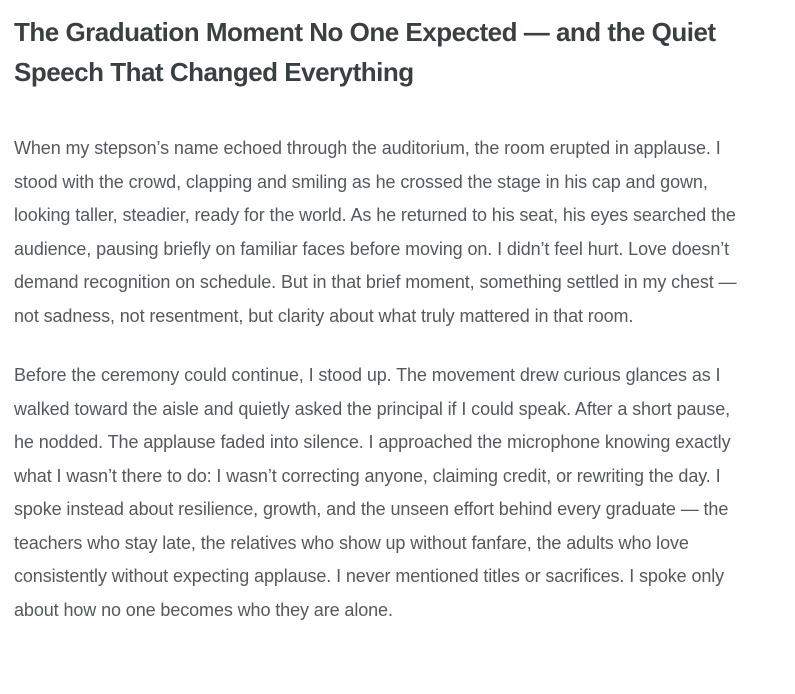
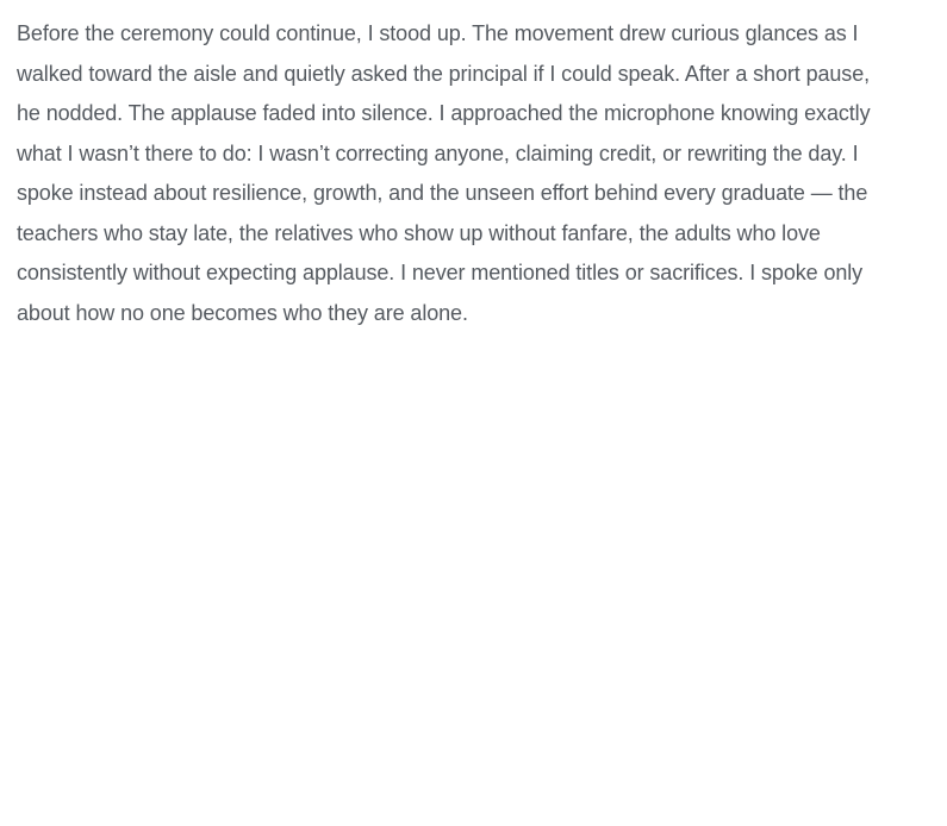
- The Graduation Moment No One Expected — and the Quiet Speech That Changed Everything
- When my stepson’s name echoed through the auditorium, the room erupted in applause. I stood with the crowd, clapping and smiling as he crossed the stage in his cap and gown, looking taller, steadier, ready for the world. As he returned to his seat, his eyes searched the audience, pausing briefly on familiar faces before moving on. I didn’t feel hurt. Love doesn’t demand recognition on schedule. But in that brief moment, something settled in my chest — not sadness, not resentment, but clarity about what truly mattered in that room.
  Before the ceremony could continue, I stood up. The movement drew curious glances as I walked toward the aisle and quietly asked the principal if I could speak. After a short pause, he nodded. The applause faded into silence. I approached the microphone knowing exactly what I wasn’t there to do: I wasn’t correcting anyone, claiming credit, or rewriting the day. I spoke instead about resilience, growth, and the unseen effort behind every graduate — the teachers who stay late, the relatives who show up without fanfare, the adults who love consistently without expecting applause. I never mentioned titles or sacrifices. I spoke only about how no one becomes who they are alone.
